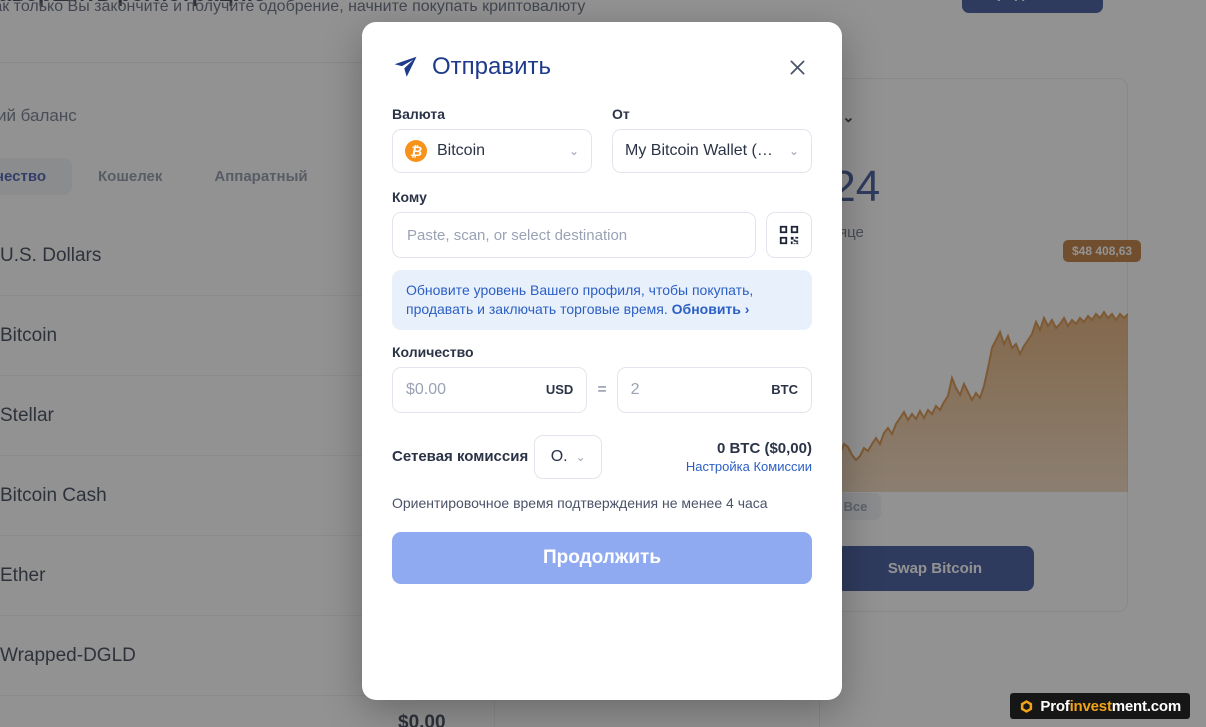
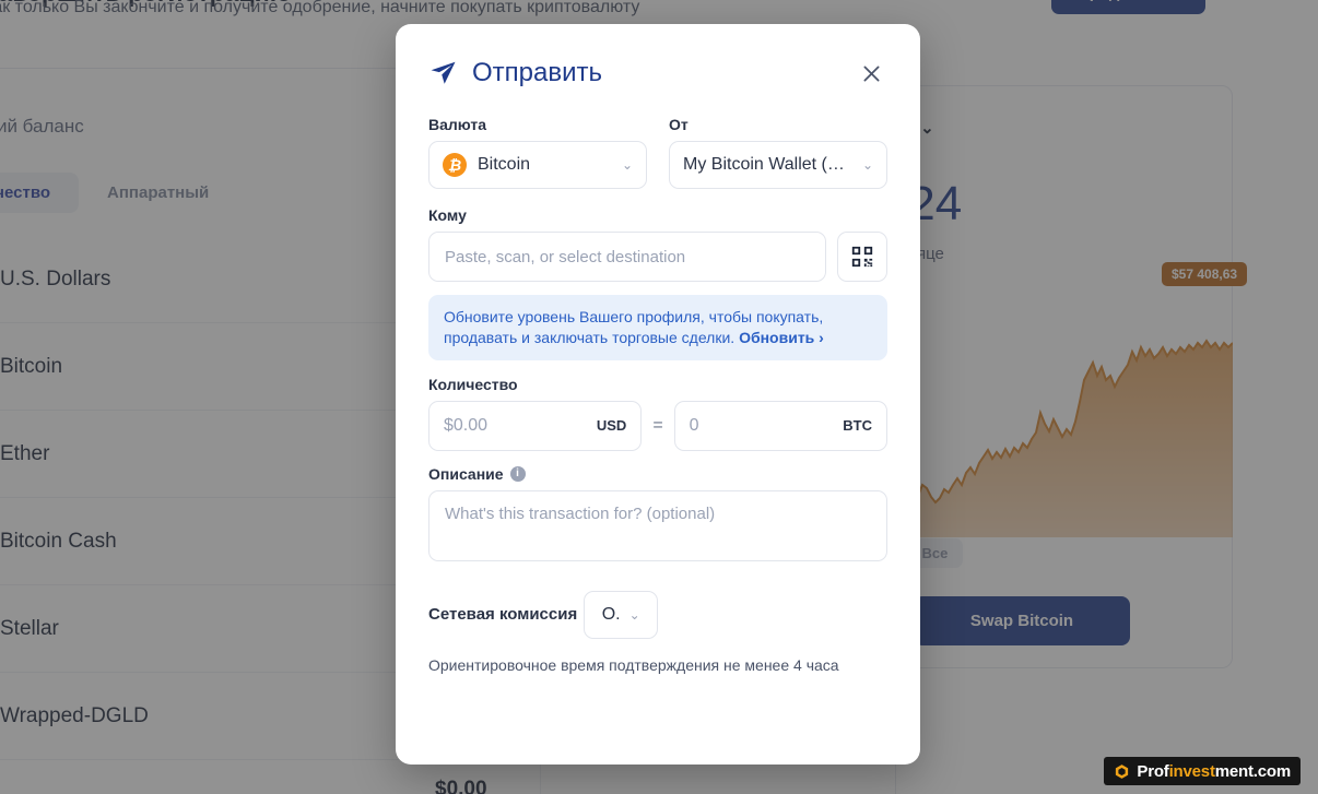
  к только Вы закончите и получите одобрение, начните покупать криптовалюту
  ий баланс
- Кошелек
  Аппаратный
  U.S. Dollars
  Bitcoin
- Stellar
+ Ether
  Bitcoin Cash
- Ether
+ Stellar
  Wrapped-DGLD
  $0,00
- $48 408,63
+ $57 408,63
  Все
  Swap Bitcoin
  Отправить
  Валюта
  ₿
  Bitcoin
  ⌄
  От
  My Bitcoin Wallet (0 B
  ⌄
  Кому
  Paste, scan, or select destination
- Обновите уровень Вашего профиля, чтобы покупать, продавать и заключать торговые время. Обновить ›
+ Обновите уровень Вашего профиля, чтобы покупать, продавать и заключать торговые сделки. Обновить ›
  Количество
  $0.00
  USD
  =
- 2
+ 0
  BTC
+ Описание
+ i
+ What's this transaction for? (optional)
  Сетевая комиссия
  О.
  ⌄
- 0 BTC ($0,00)
- Настройка Комиссии
  Ориентировочное время подтверждения не менее 4 часа
- Продолжить
  Profinvestment.com
